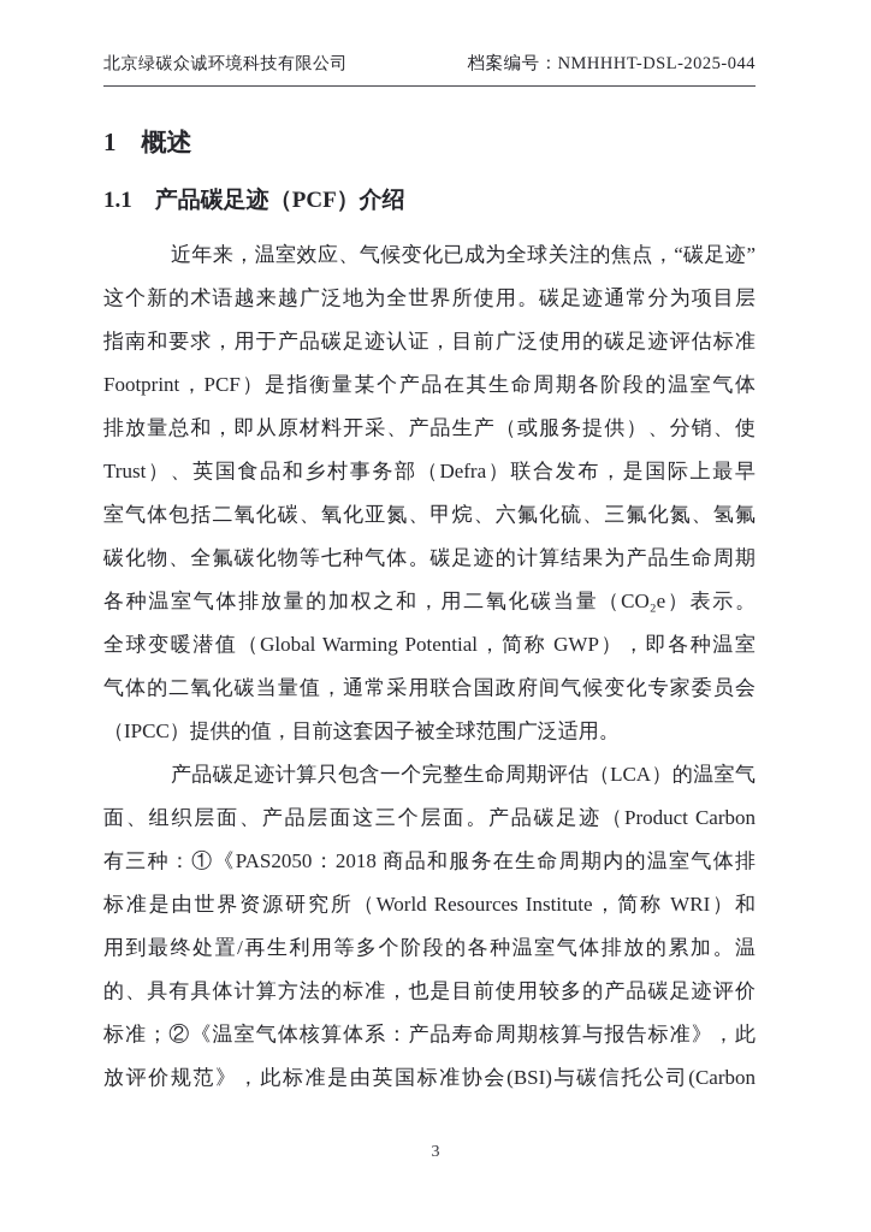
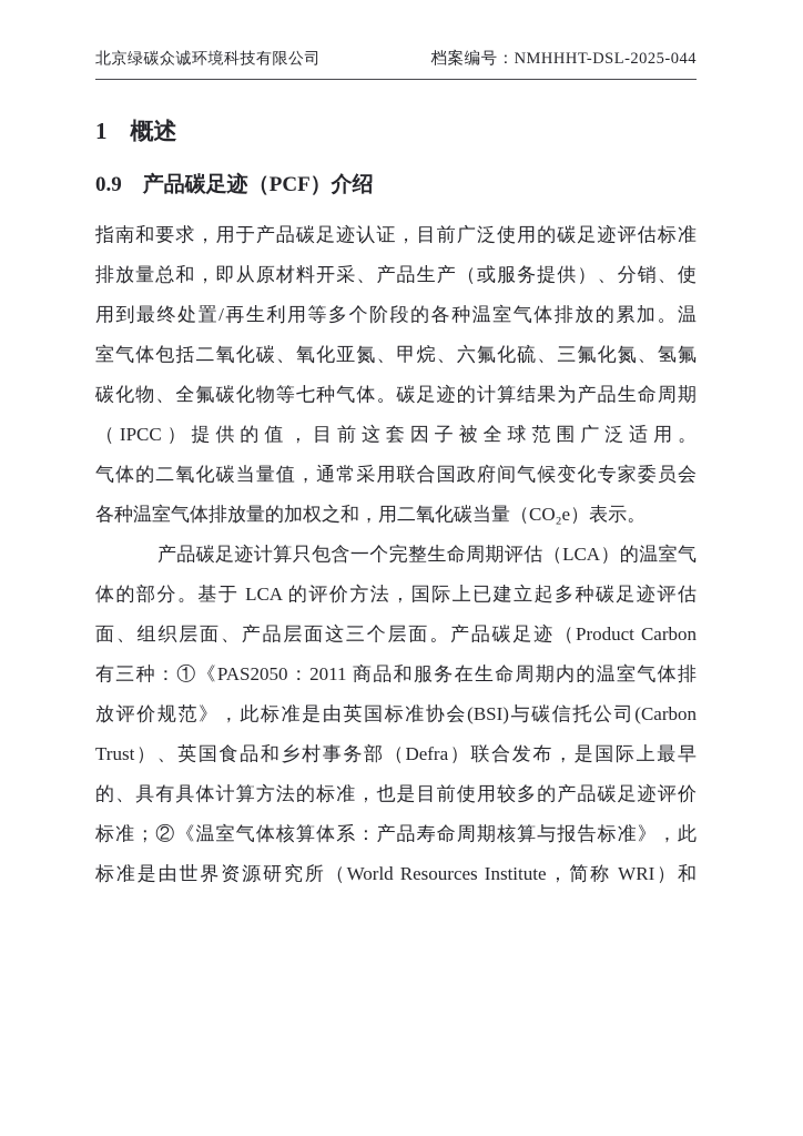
  北京绿碳众诚环境科技有限公司
  档案编号：NMHHHT-DSL-2025-044
  1 概述
- 1.1 产品碳足迹（PCF）介绍
+ 0.9 产品碳足迹（PCF）介绍
- 近年来，温室效应、气候变化已成为全球关注的焦点，“碳足迹”
- 这个新的术语越来越广泛地为全世界所使用。碳足迹通常分为项目层
  指南和要求，用于产品碳足迹认证，目前广泛使用的碳足迹评估标准
- Footprint，PCF）是指衡量某个产品在其生命周期各阶段的温室气体
  排放量总和，即从原材料开采、产品生产（或服务提供）、分销、使
- Trust）、英国食品和乡村事务部（Defra）联合发布，是国际上最早
+ 用到最终处置/再生利用等多个阶段的各种温室气体排放的累加。温
  室气体包括二氧化碳、氧化亚氮、甲烷、六氟化硫、三氟化氮、氢氟
  碳化物、全氟碳化物等七种气体。碳足迹的计算结果为产品生命周期
- 各种温室气体排放量的加权之和，用二氧化碳当量（CO₂e）表示。
+ （IPCC）提供的值，目前这套因子被全球范围广泛适用。
- 全球变暖潜值（Global Warming Potential，简称 GWP），即各种温室
  气体的二氧化碳当量值，通常采用联合国政府间气候变化专家委员会
- （IPCC）提供的值，目前这套因子被全球范围广泛适用。
+ 各种温室气体排放量的加权之和，用二氧化碳当量（CO₂e）表示。
  产品碳足迹计算只包含一个完整生命周期评估（LCA）的温室气
+ 体的部分。基于 LCA 的评价方法，国际上已建立起多种碳足迹评估
  面、组织层面、产品层面这三个层面。产品碳足迹（Product Carbon
- 有三种：①《PAS2050：2018 商品和服务在生命周期内的温室气体排
+ 有三种：①《PAS2050：2011 商品和服务在生命周期内的温室气体排
- 标准是由世界资源研究所（World Resources Institute，简称 WRI）和
+ 放评价规范》，此标准是由英国标准协会(BSI)与碳信托公司(Carbon
- 用到最终处置/再生利用等多个阶段的各种温室气体排放的累加。温
+ Trust）、英国食品和乡村事务部（Defra）联合发布，是国际上最早
  的、具有具体计算方法的标准，也是目前使用较多的产品碳足迹评价
  标准；②《温室气体核算体系：产品寿命周期核算与报告标准》，此
- 放评价规范》，此标准是由英国标准协会(BSI)与碳信托公司(Carbon
+ 标准是由世界资源研究所（World Resources Institute，简称 WRI）和
- 3
